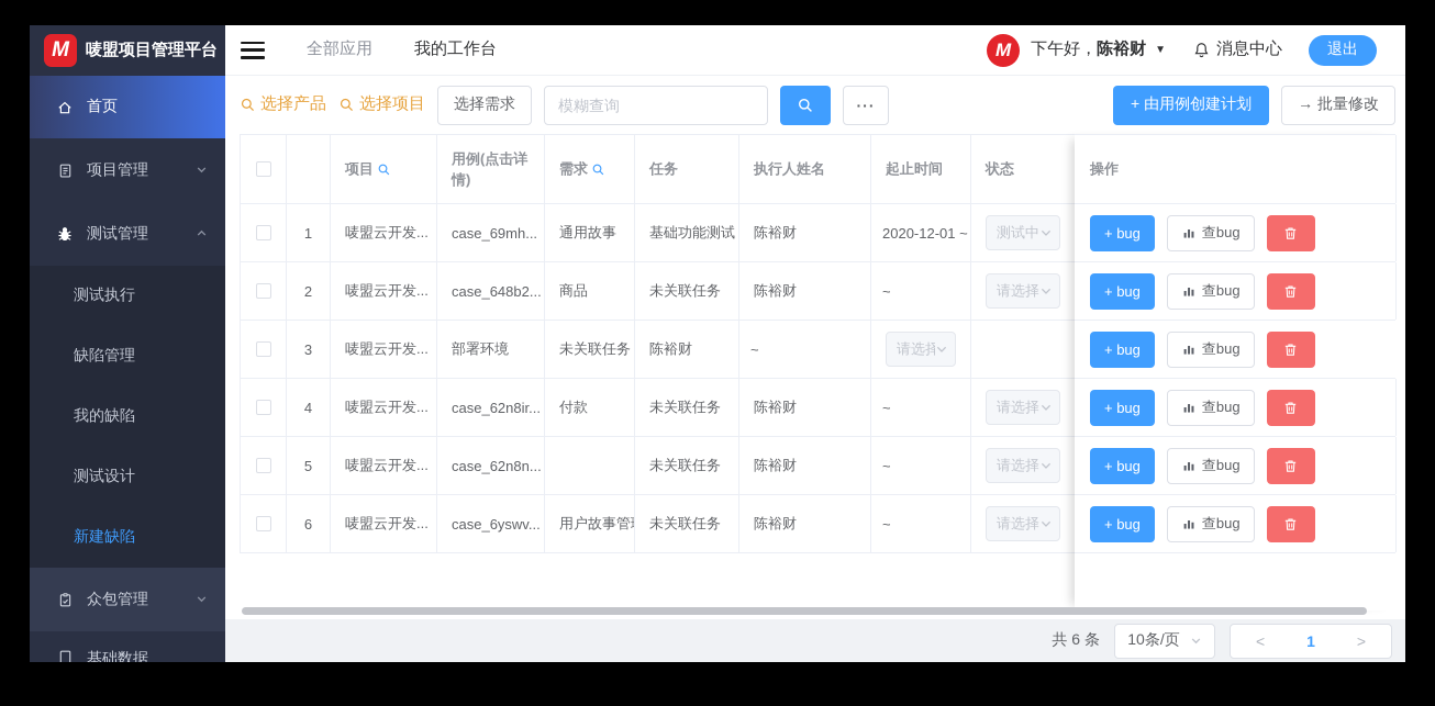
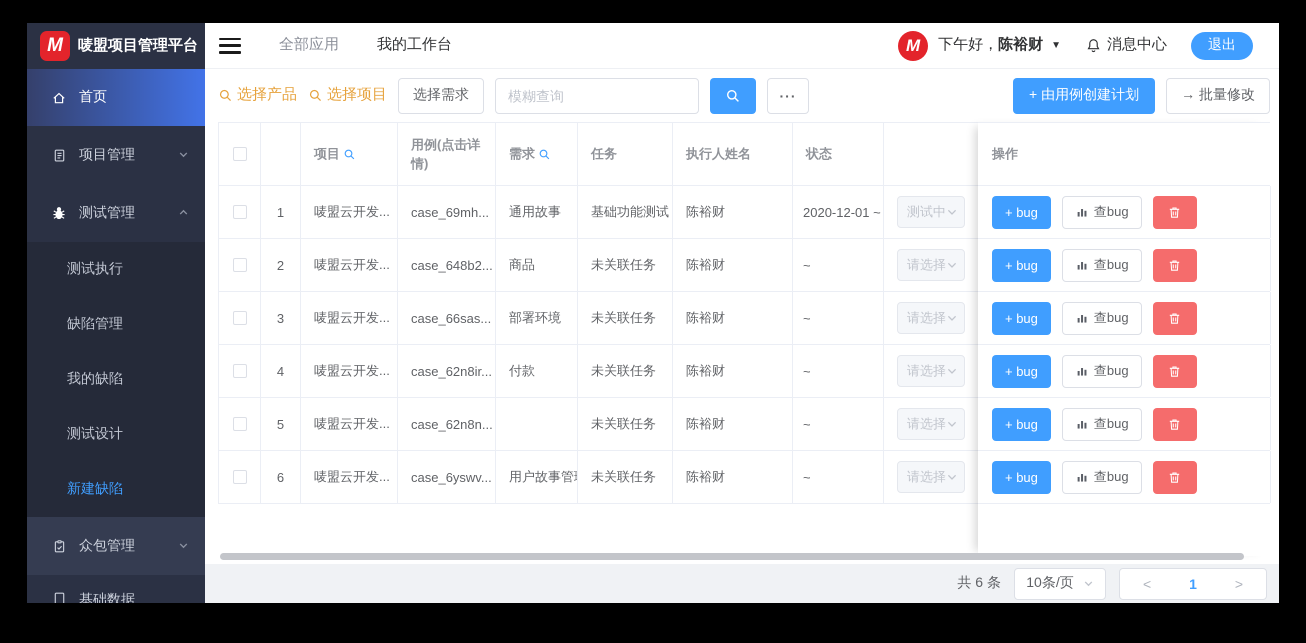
  M
  唛盟项目管理平台
  全部应用
  我的工作台
  M
  下午好，陈裕财
  ▼
  消息中心
  退出
  首页
  项目管理
  测试管理
  测试执行
  缺陷管理
  我的缺陷
  测试设计
  新建缺陷
  众包管理
  基础数据
  选择产品
  选择项目
  选择需求
  模糊查询
  ···
  + 由用例创建计划
  → 批量修改
  项目
  用例(点击详情)
  需求
  任务
  执行人姓名
- 起止时间
  状态
  1
  唛盟云开发...
  case_69mh...
  通用故事
  基础功能测试
  陈裕财
  2020-12-01 ~
  测试中
  2
  唛盟云开发...
  case_648b2...
  商品
  未关联任务
  陈裕财
  ~
  请选择
  3
  唛盟云开发...
+ case_66sas...
  部署环境
  未关联任务
  陈裕财
  ~
  请选择
  4
  唛盟云开发...
  case_62n8ir...
  付款
  未关联任务
  陈裕财
  ~
  请选择
  5
  唛盟云开发...
  case_62n8n...
  未关联任务
  陈裕财
  ~
  请选择
  6
  唛盟云开发...
  case_6yswv...
  用户故事管
  未关联任务
  陈裕财
  ~
  请选择
  操作
  + bug
  查bug
  + bug
  查bug
  + bug
  查bug
  + bug
  查bug
  + bug
  查bug
  + bug
  查bug
  共 6 条
  10条/页
  <
  1
  >
